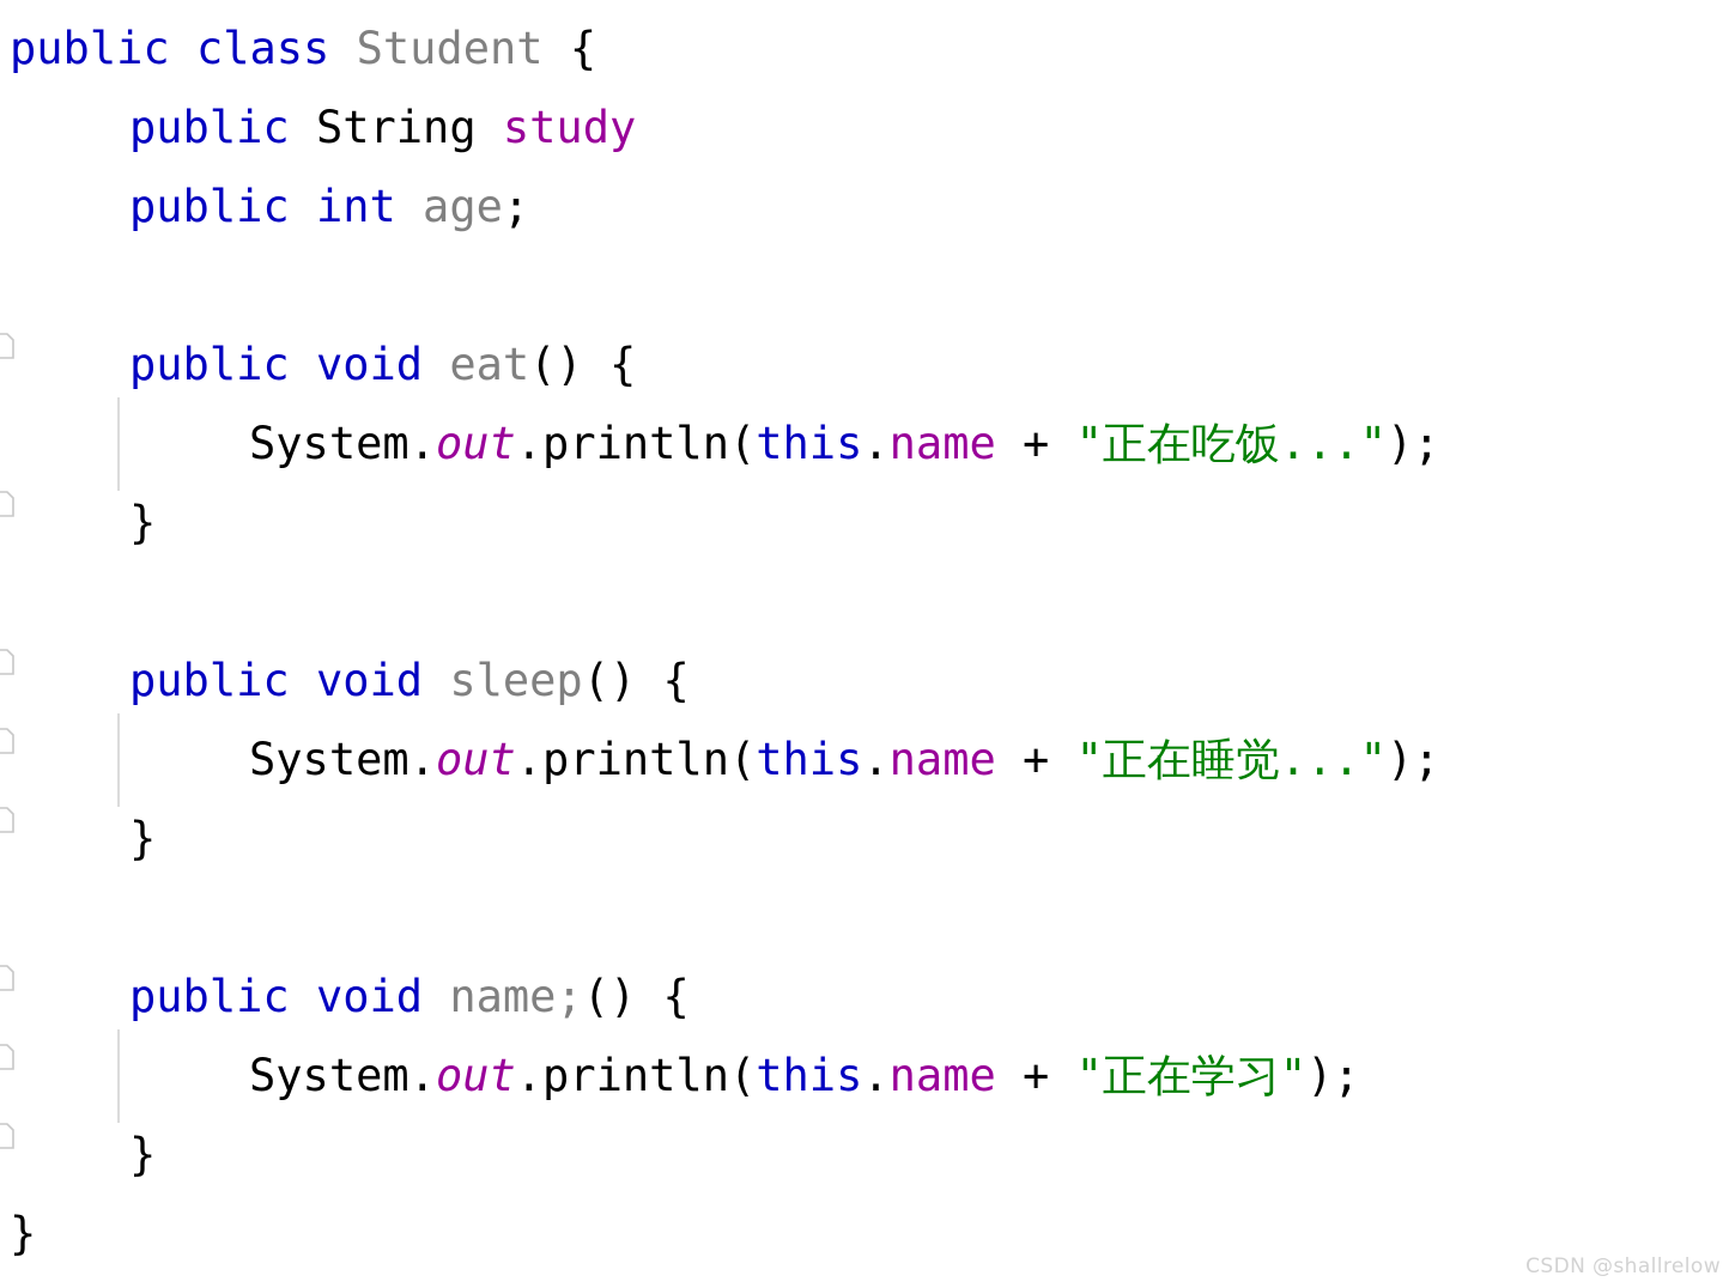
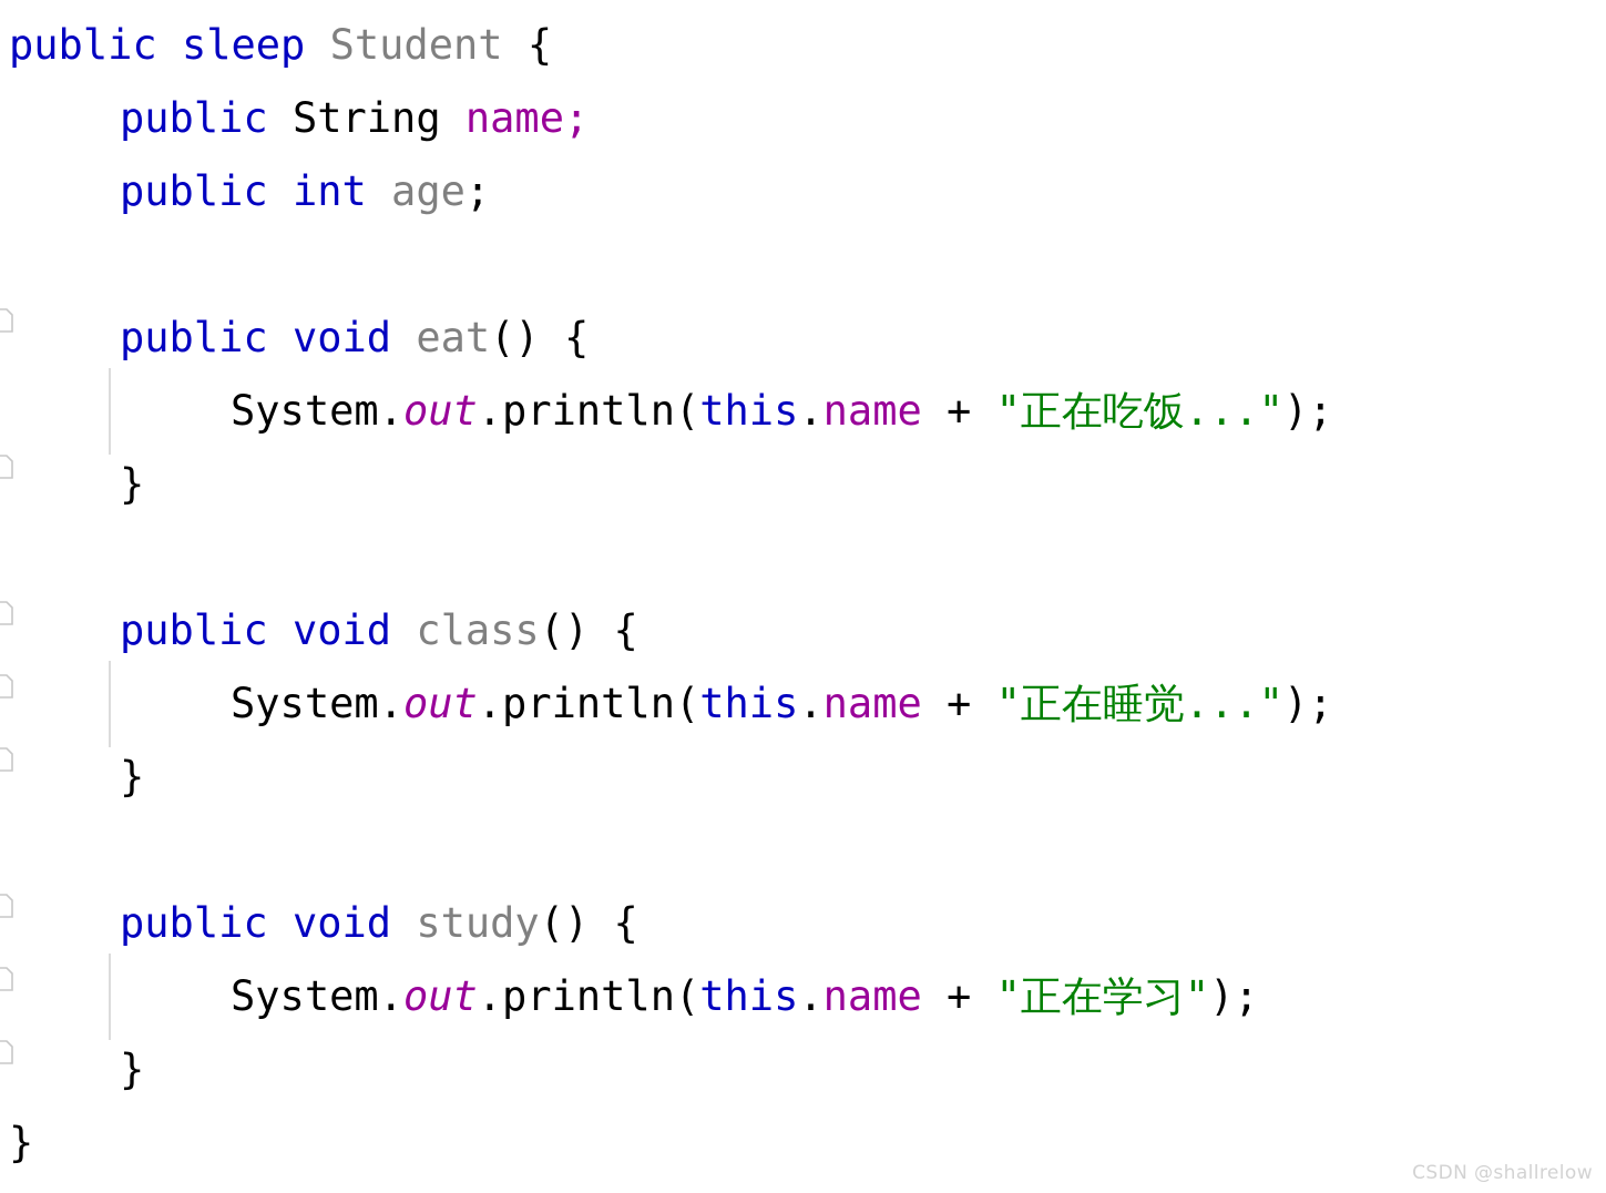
- public class Student {
+ public sleep Student {
- public String study
+ public String name;
  public int age;
  public void eat() {
  System.out.println(this.name + "正在吃饭...");
  }
- public void sleep() {
+ public void class() {
  System.out.println(this.name + "正在睡觉...");
  }
- public void name;() {
+ public void study() {
  System.out.println(this.name + "正在学习");
  }
  }
  CSDN @shallrelow
